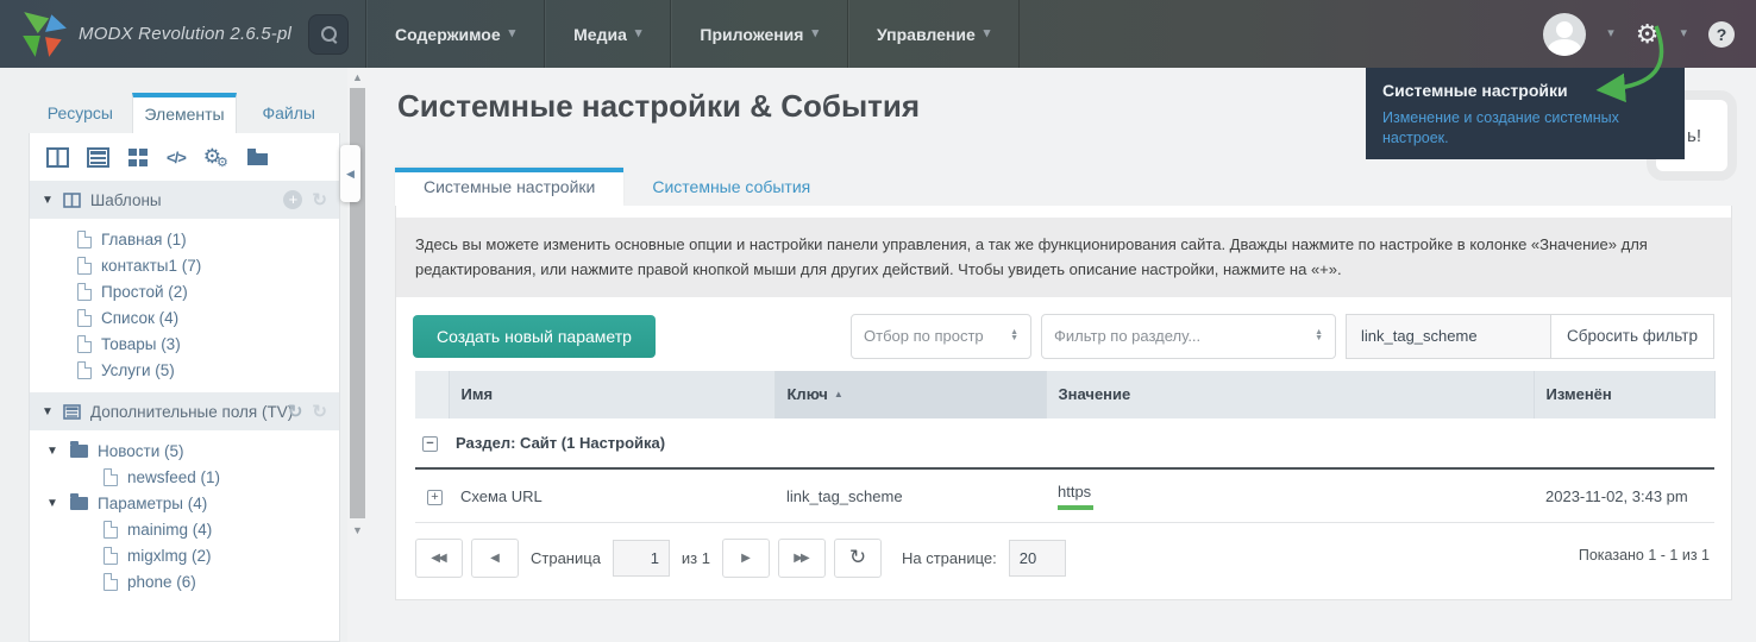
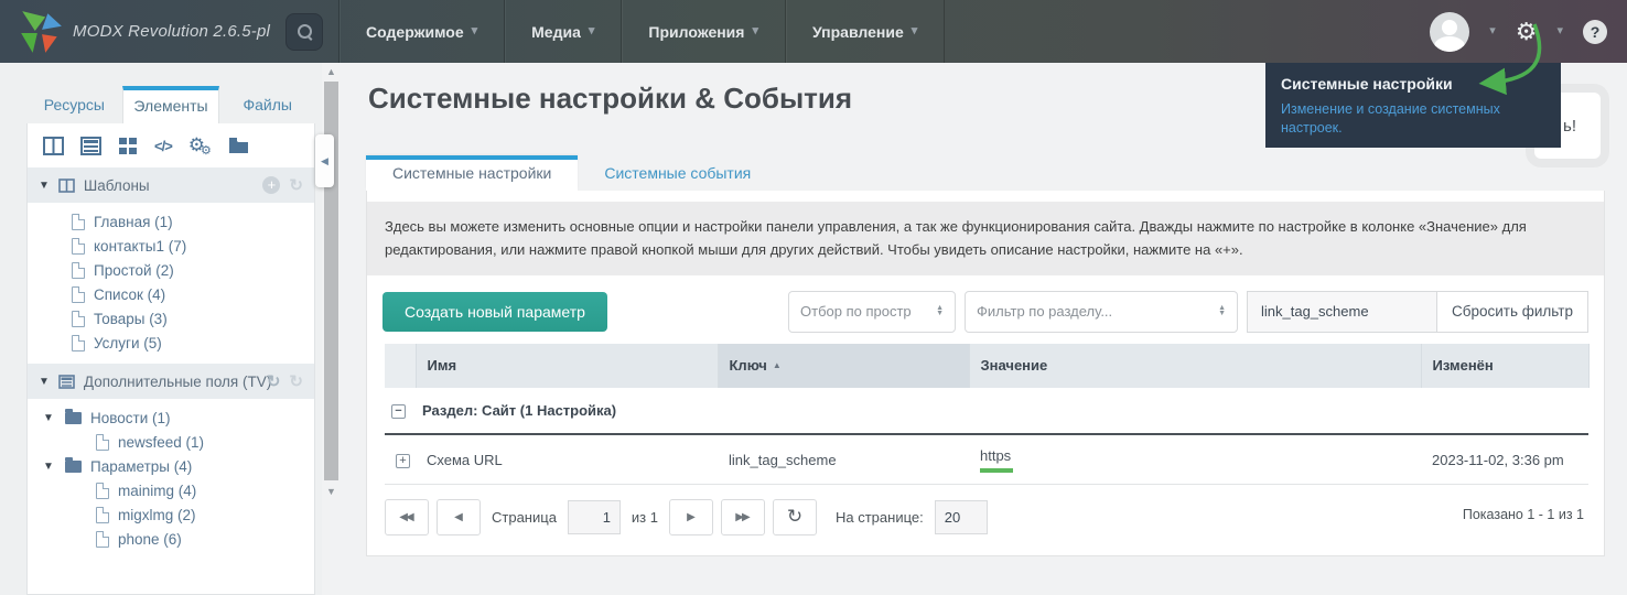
  MODX Revolution 2.6.5-pl
  Содержимое
  ▾
  Медиа
  ▾
  Приложения
  ▾
  Управление
  ▾
  ▾
  ⚙
  ▾
  ?
  ь!
  Системные настройки
  Изменение и создание системных настроек.
  Ресурсы
  Элементы
  Файлы
  </>
  ⚙
  ⚙
  ▼
  Шаблоны
  +
  ↻
  Главная (1)
  контакты1 (7)
  Простой (2)
  Список (4)
  Товары (3)
  Услуги (5)
  ▼
  Дополнительные поля (TV)
  ↻
  ↻
  ▼
- Новости (5)
+ Новости (1)
  newsfeed (1)
  ▼
  Параметры (4)
  mainimg (4)
  migxlmg (2)
  phone (6)
  ▲
  ▼
  ◀
  Системные настройки & События
  Системные настройки
  Системные события
  Здесь вы можете изменить основные опции и настройки панели управления, а так же функционирования сайта. Дважды нажмите по настройке в колонке «Значение» для редактирования, или нажмите правой кнопкой мыши для других действий. Чтобы увидеть описание настройки, нажмите на «+».
  Создать новый параметр
  Отбор по простр
  Фильтр по разделу...
  link_tag_scheme
  Сбросить фильтр
  	Имя	Ключ ▲	Значение	Изменён
  −	Раздел: Сайт (1 Настройка)
- +	Схема URL	link_tag_scheme	https	2023-11-02, 3:43 pm
+ +	Схема URL	link_tag_scheme	https	2023-11-02, 3:36 pm
  ◀◀
  ◀
  Страница
  1
  из 1
  ▶
  ▶▶
  ↻
  На странице:
  20
  Показано 1 - 1 из 1
